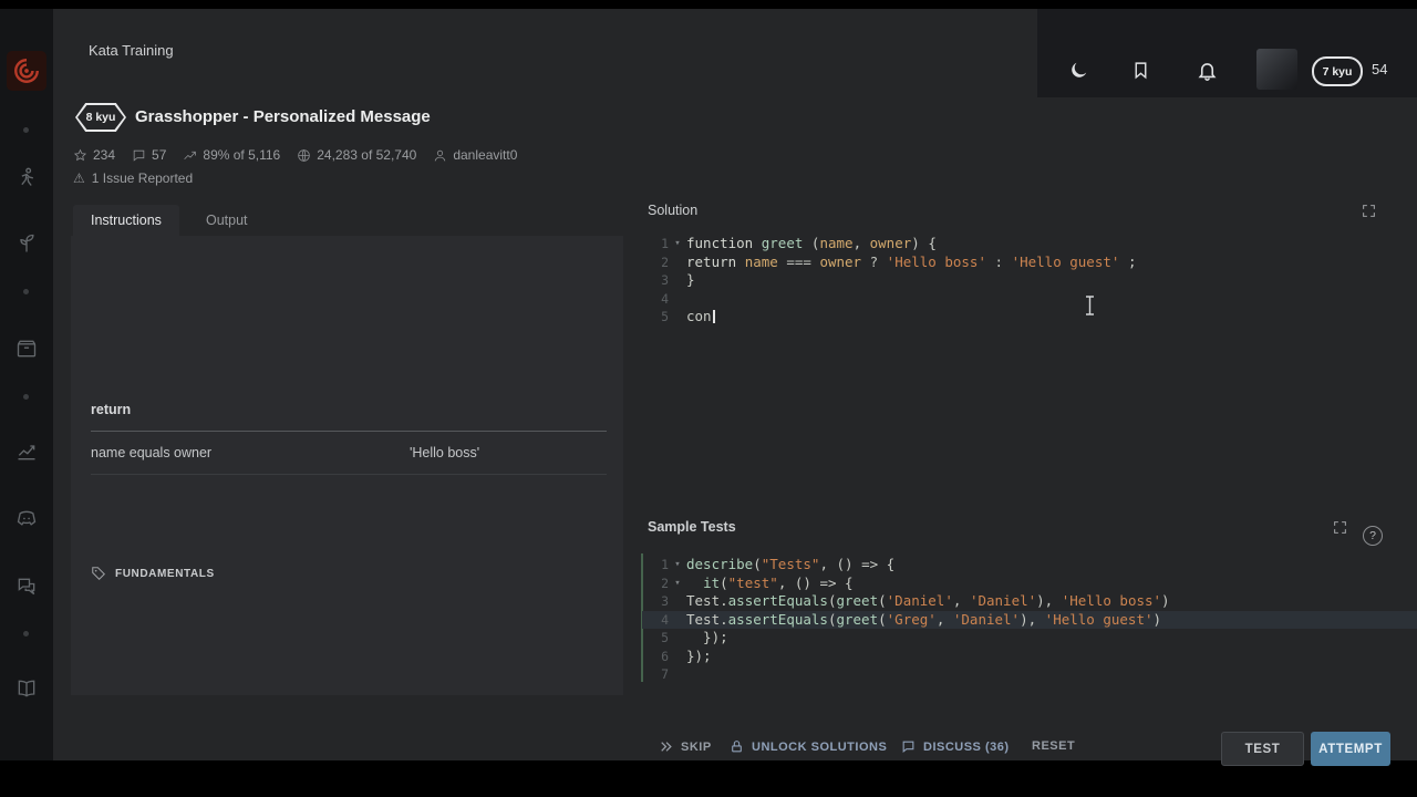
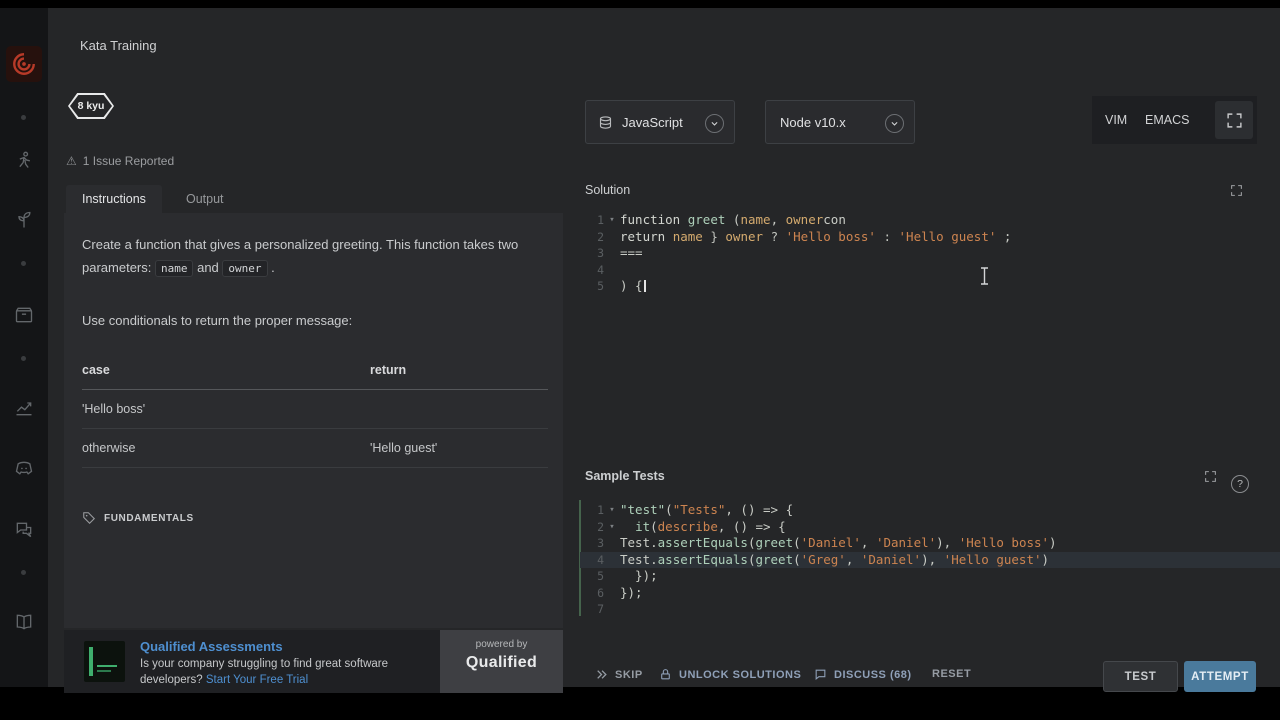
  Kata Training
- 7 kyu
- 54
  8 kyu
- Grasshopper - Personalized Message
- 234
- 57
- 89% of 5,116
- 24,283 of 52,740
- danleavitt0
  ⚠
  1 Issue Reported
  Instructions
  Output
+ Create a function that gives a personalized greeting. This function takes two parameters: name and owner .
+ Use conditionals to return the proper message:
+ case
  return
- name equals owner
  'Hello boss'
+ otherwise
+ 'Hello guest'
  FUNDAMENTALS
+ Qualified Assessments
+ Is your company struggling to find great software developers? Start Your Free Trial
+ powered by
+ Qualified
+ JavaScript
+ Node v10.x
+ VIM
+ EMACS
  Solution
  1
  ▾
- function greet (name, owner) {
+ function greet (name, ownercon
  2
- return name === owner ? 'Hello boss' : 'Hello guest' ;
+ return name } owner ? 'Hello boss' : 'Hello guest' ;
  3
- }
+ ===
  4
  5
- con
+ ) {
  Sample Tests
  ?
  1
  ▾
- describe("Tests", () => {
+ "test"("Tests", () => {
  2
  ▾
- it("test", () => {
+ it(describe, () => {
  3
  Test.assertEquals(greet('Daniel', 'Daniel'), 'Hello boss')
  4
  Test.assertEquals(greet('Greg', 'Daniel'), 'Hello guest')
  5
  });
  6
  });
  7
  SKIP
  UNLOCK SOLUTIONS
- DISCUSS (36)
+ DISCUSS (68)
  RESET
  TEST
  ATTEMPT
